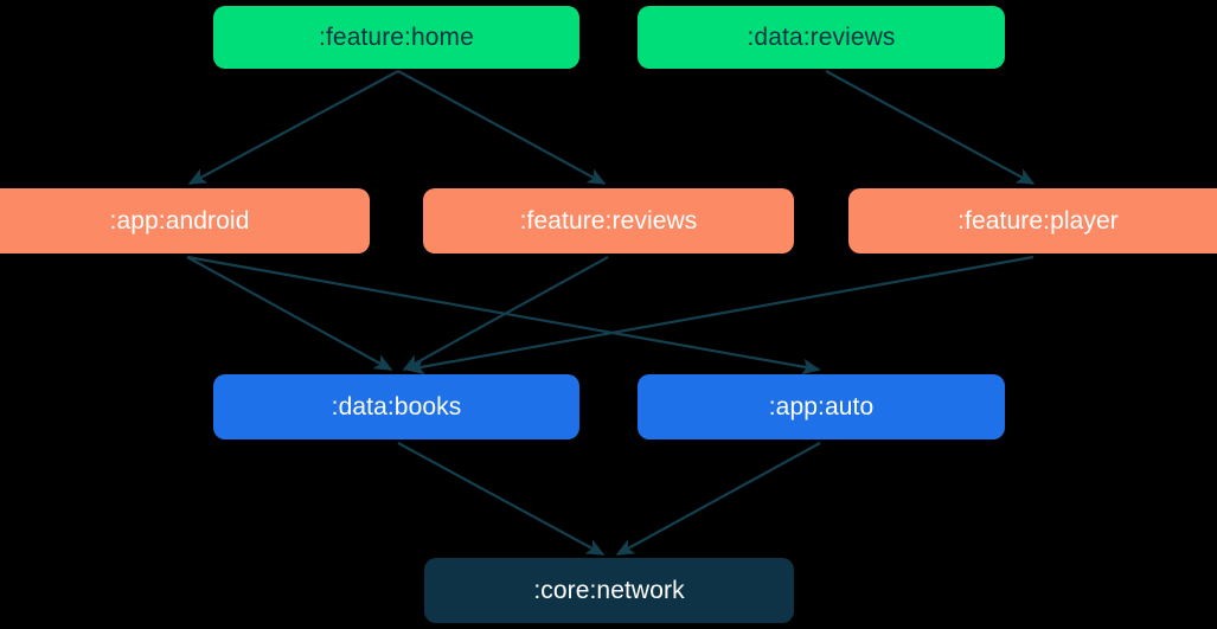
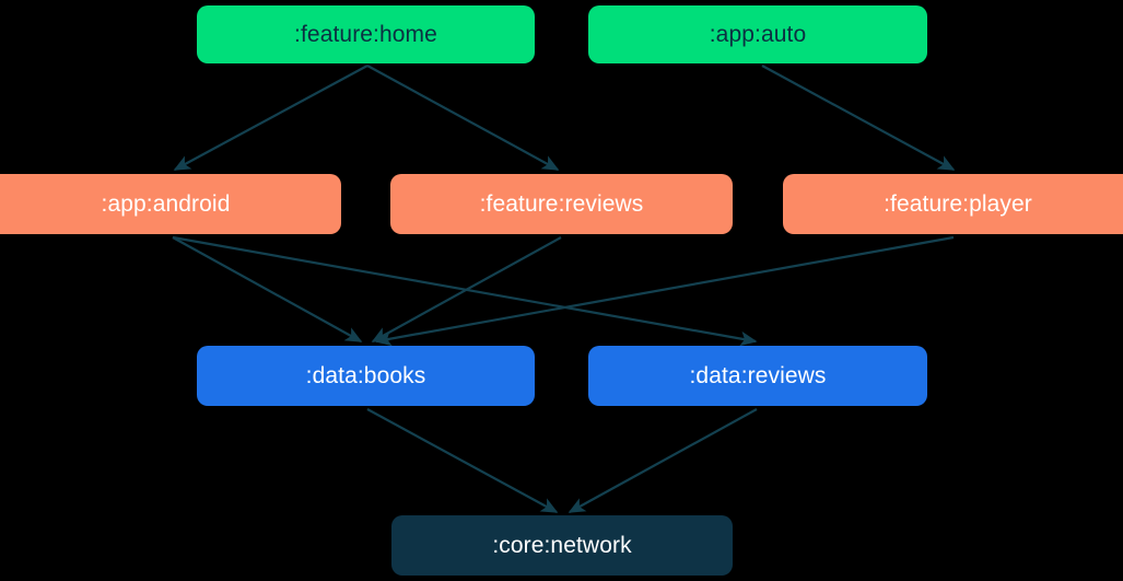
  :feature:home
- :data:reviews
+ :app:auto
  :app:android
  :feature:reviews
  :feature:player
  :data:books
- :app:auto
+ :data:reviews
  :core:network
